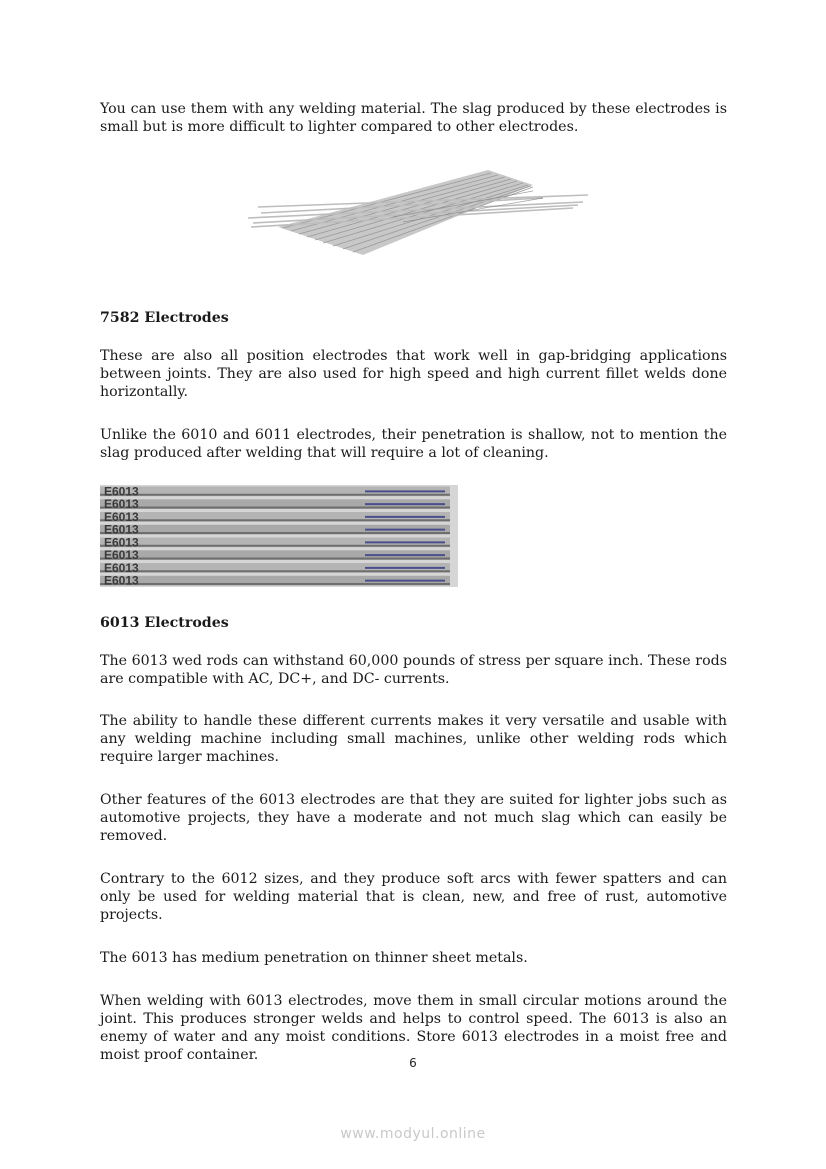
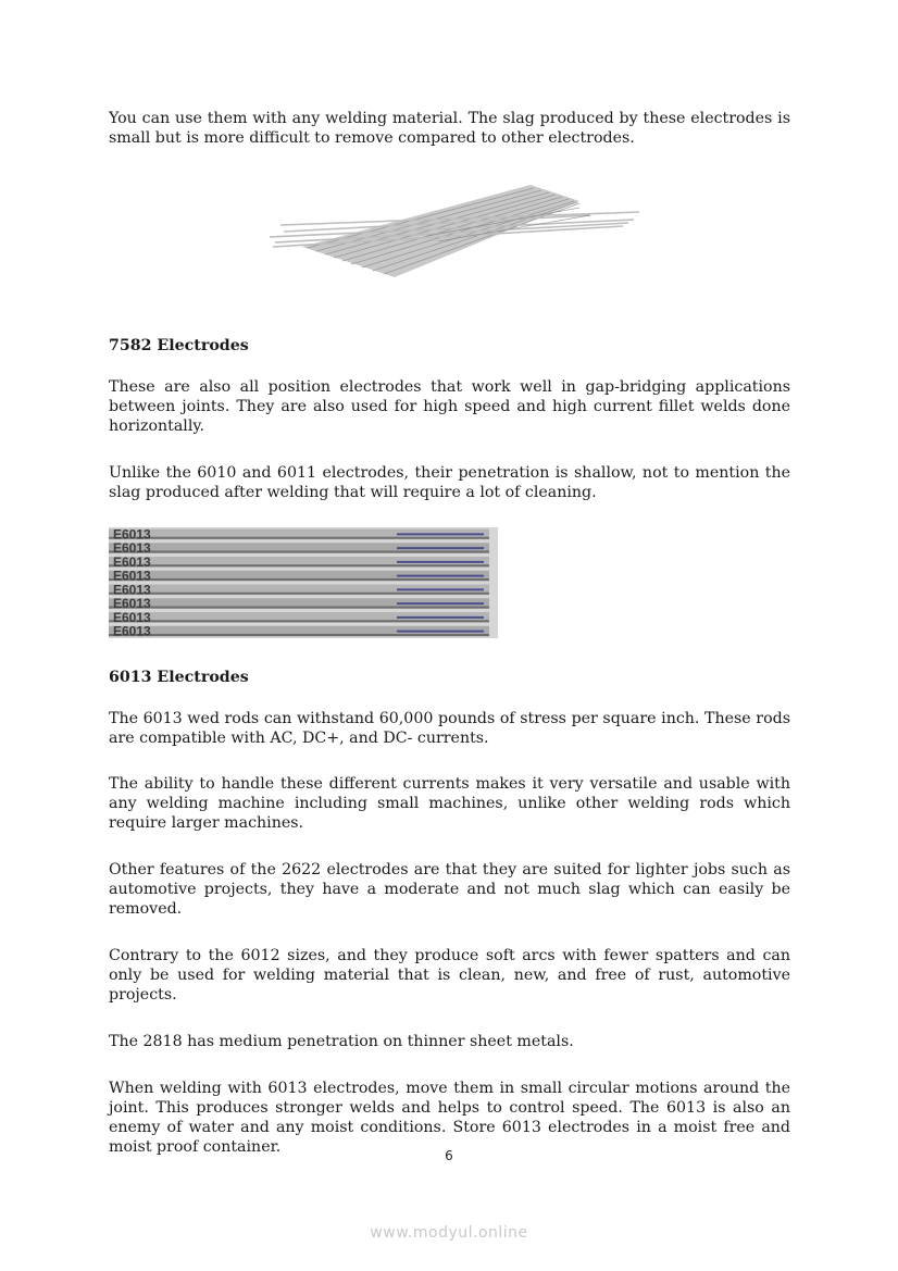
- You can use them with any welding material. The slag produced by these electrodes is small but is more difficult to lighter compared to other electrodes.
+ You can use them with any welding material. The slag produced by these electrodes is small but is more difficult to remove compared to other electrodes.
  7582 Electrodes
  These are also all position electrodes that work well in gap-bridging applications between joints. They are also used for high speed and high current fillet welds done horizontally.
  Unlike the 6010 and 6011 electrodes, their penetration is shallow, not to mention the slag produced after welding that will require a lot of cleaning.
  6013 Electrodes
  The 6013 wed rods can withstand 60,000 pounds of stress per square inch. These rods are compatible with AC, DC+, and DC- currents.
  The ability to handle these different currents makes it very versatile and usable with any welding machine including small machines, unlike other welding rods which require larger machines.
- Other features of the 6013 electrodes are that they are suited for lighter jobs such as automotive projects, they have a moderate and not much slag which can easily be removed.
+ Other features of the 2622 electrodes are that they are suited for lighter jobs such as automotive projects, they have a moderate and not much slag which can easily be removed.
  Contrary to the 6012 sizes, and they produce soft arcs with fewer spatters and can only be used for welding material that is clean, new, and free of rust, automotive projects.
- The 6013 has medium penetration on thinner sheet metals.
+ The 2818 has medium penetration on thinner sheet metals.
  When welding with 6013 electrodes, move them in small circular motions around the joint. This produces stronger welds and helps to control speed. The 6013 is also an enemy of water and any moist conditions. Store 6013 electrodes in a moist free and moist proof container.
  E6013
  E6013
  E6013
  E6013
  E6013
  E6013
  E6013
  E6013
  6
  www.modyul.online
